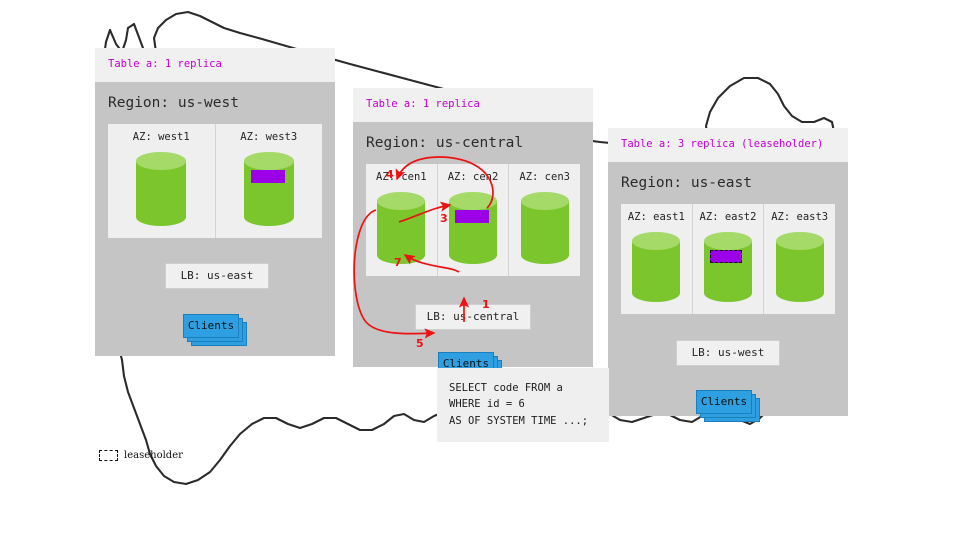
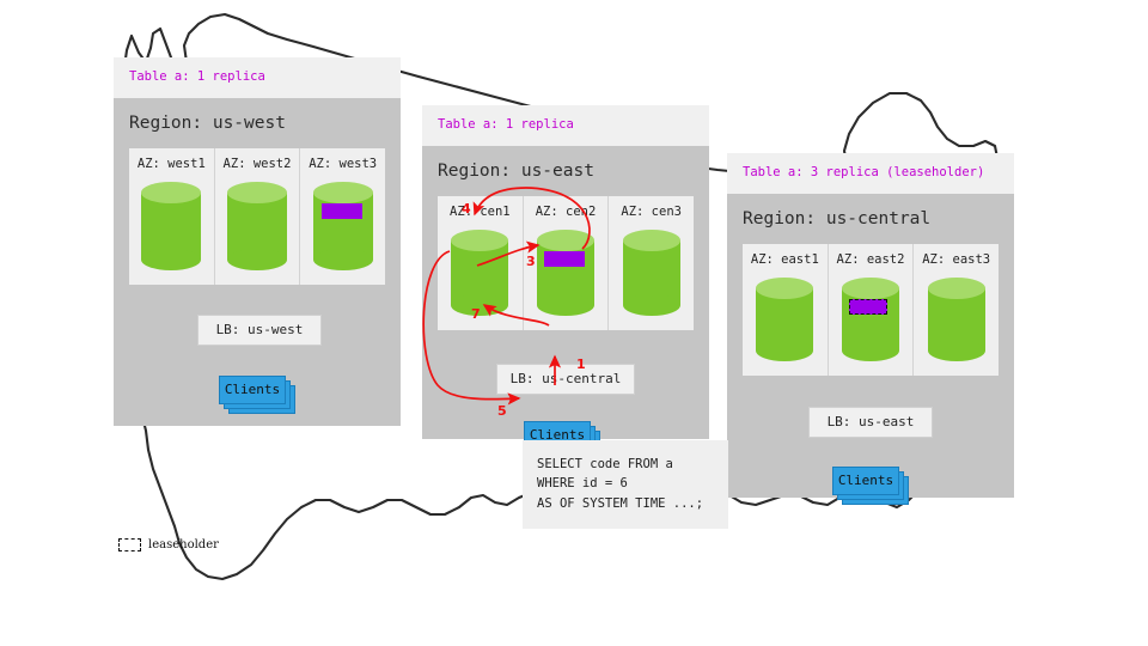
  Table a: 1 replica
  Region: us-west
  AZ: west1
+ AZ: west2
  AZ: west3
- LB: us-east
+ LB: us-west
  Clients
  Table a: 1 replica
- Region: us-central
+ Region: us-east
  AZ: cen1
  AZ: ce2
  AZ: cen3
  LB: us-central
  Clients
  SELECT code FROM a
  WHERE id = 6
  AS OF SYSTEM TIME ...;
  Table a: 3 replica (leaseholder)
- Region: us-east
+ Region: us-central
  AZ: east1
  AZ: east2
  AZ: east3
- LB: us-west
+ LB: us-east
  Clients
  1
  7
  3
  4
  5
  leaseholder
